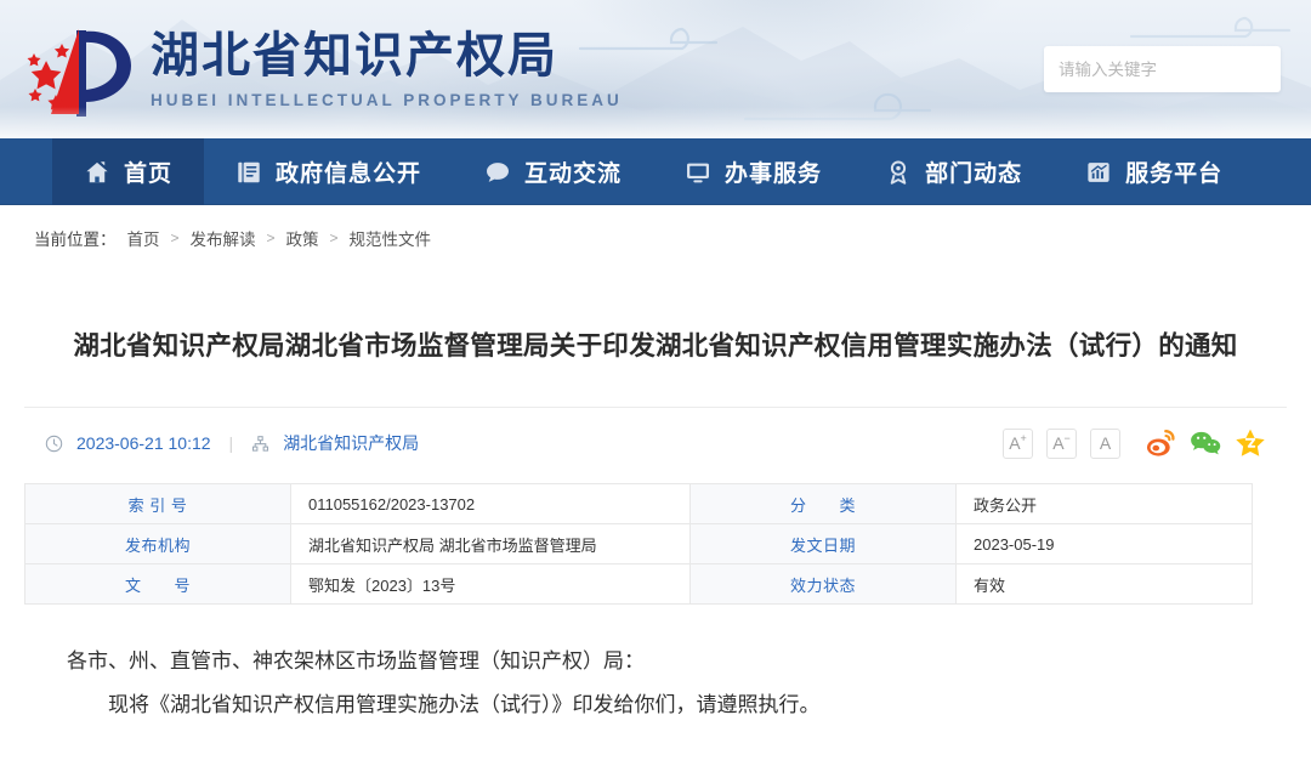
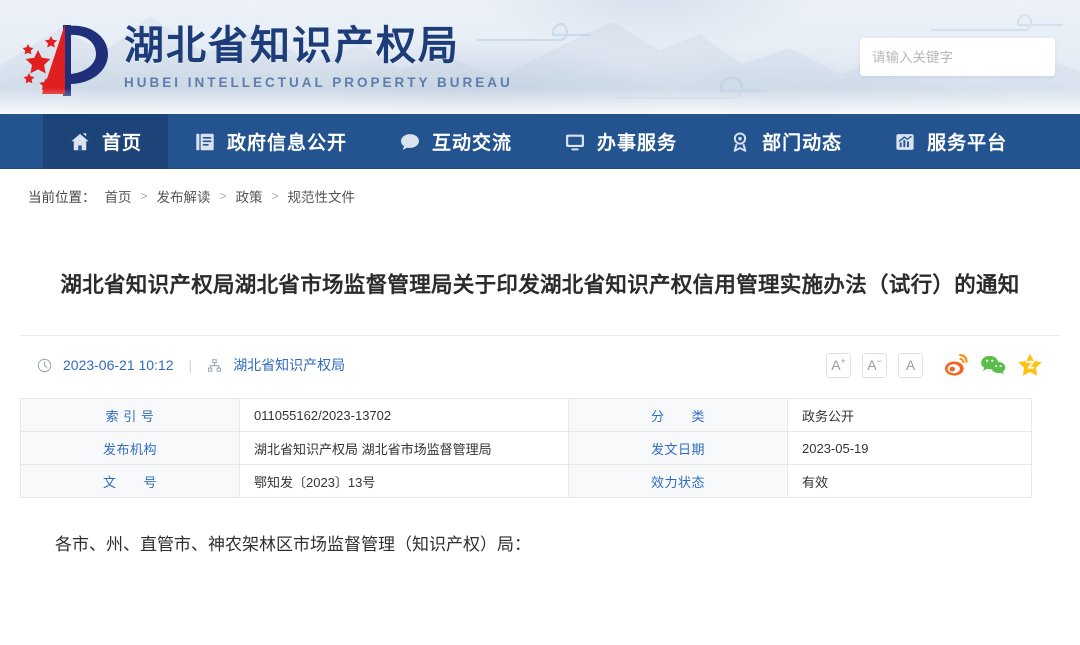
  湖北省知识产权局
  HUBEI INTELLECTUAL PROPERTY BUREAU
  请输入关键字
  首页
  政府信息公开
  互动交流
  办事服务
  部门动态
  服务平台
  当前位置：
  首页
  >
  发布解读
  >
  政策
  >
  规范性文件
  湖北省知识产权局湖北省市场监督管理局关于印发湖北省知识产权信用管理实施办法（试行）的通知
  2023-06-21 10:12
  |
  湖北省知识产权局
  A
  +
  A
  −
  A
  索 引 号	011055162/2023-13702	分 类	政务公开
  发布机构	湖北省知识产权局 湖北省市场监督管理局	发文日期	2023-05-19
  文 号	鄂知发〔2023〕13号	效力状态	有效
  各市、州、直管市、神农架林区市场监督管理（知识产权）局：
- 现将《湖北省知识产权信用管理实施办法（试行）》印发给你们，请遵照执行。
